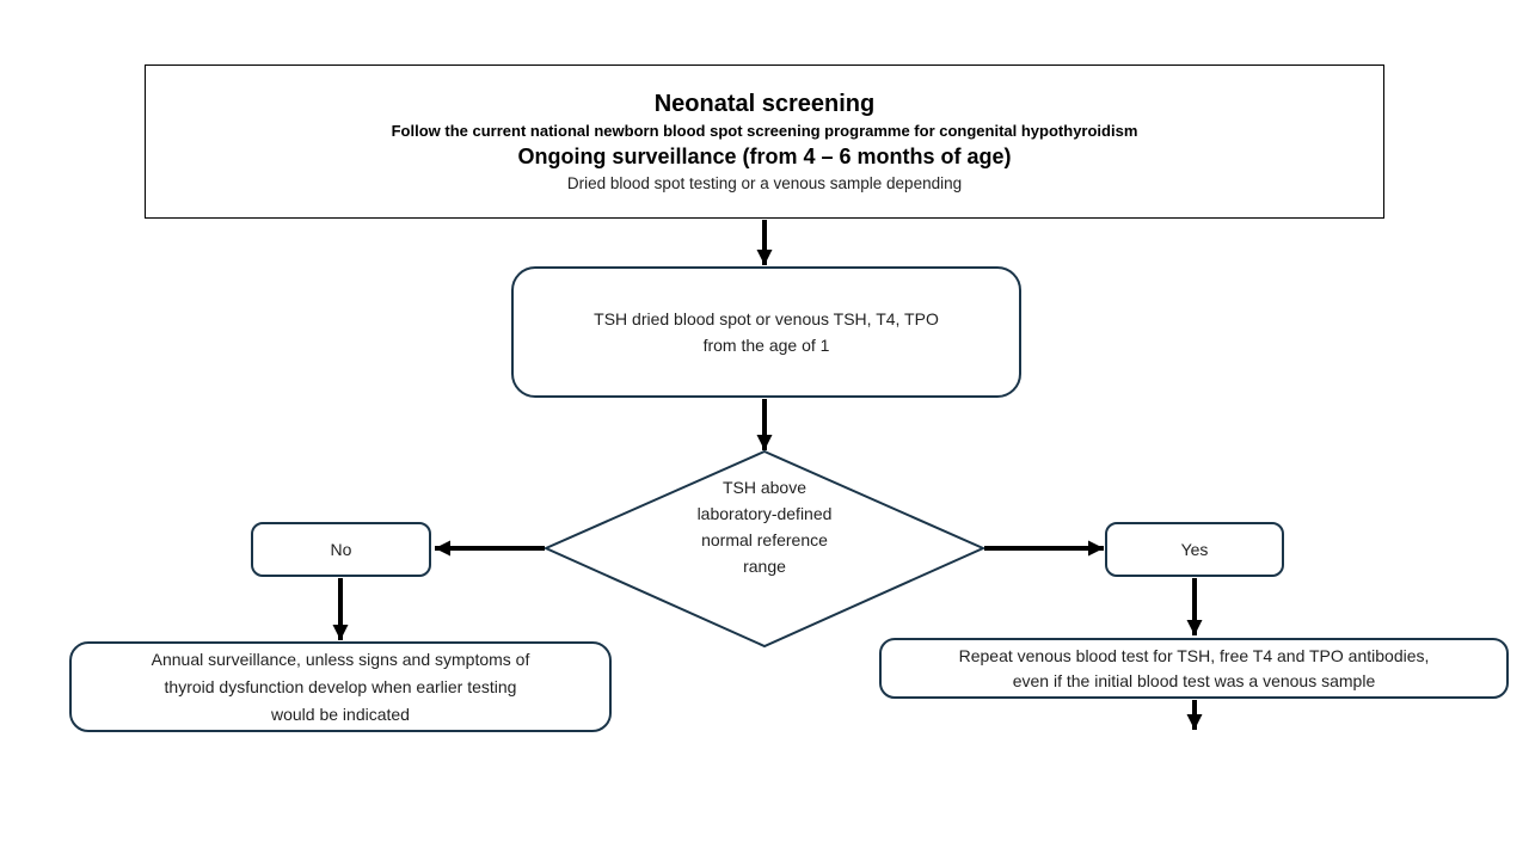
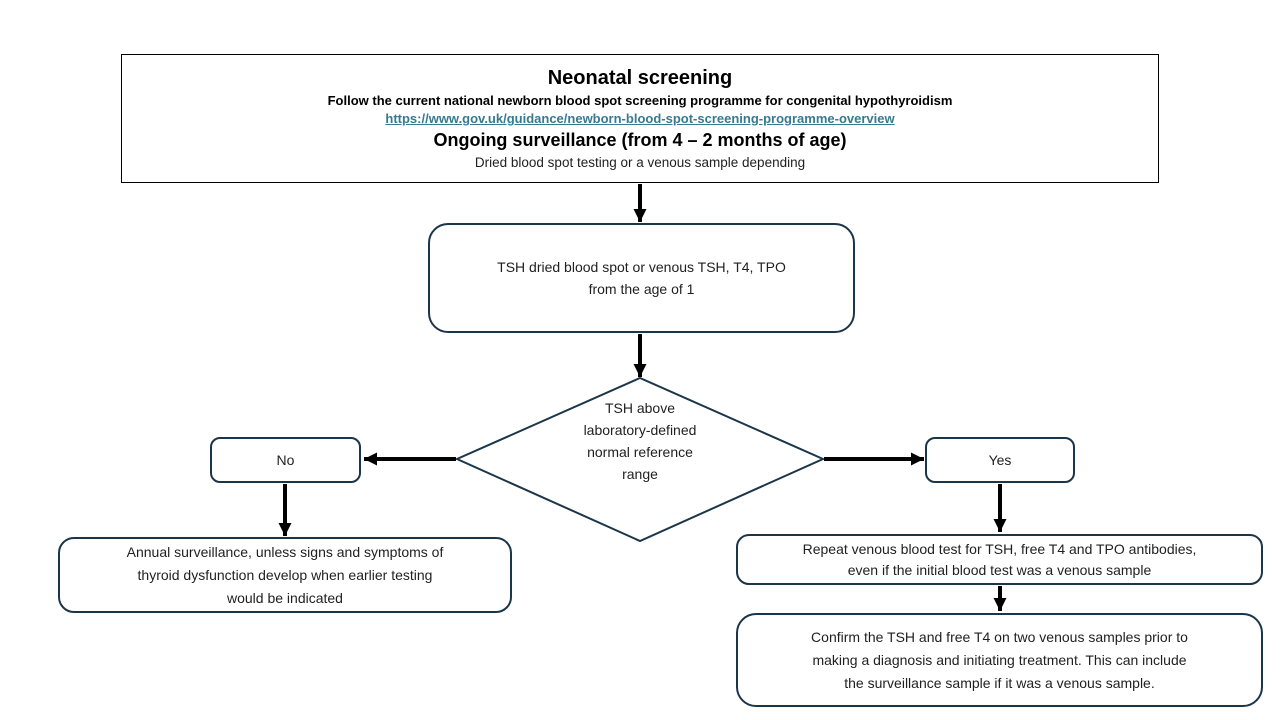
  Neonatal screening
  Follow the current national newborn blood spot screening programme for congenital hypothyroidism
+ https://www.gov.uk/guidance/newborn-blood-spot-screening-programme-overview
- Ongoing surveillance (from 4 – 6 months of age)
+ Ongoing surveillance (from 4 – 2 months of age)
  Dried blood spot testing or a venous sample depending
  TSH dried blood spot or venous TSH, T4, TPO
  from the age of 1
  TSH above
  laboratory-defined
  normal reference
  range
  No
  Yes
  Annual surveillance, unless signs and symptoms of
  thyroid dysfunction develop when earlier testing
  would be indicated
  Repeat venous blood test for TSH, free T4 and TPO antibodies,
  even if the initial blood test was a venous sample
+ Confirm the TSH and free T4 on two venous samples prior to
+ making a diagnosis and initiating treatment. This can include
+ the surveillance sample if it was a venous sample.
